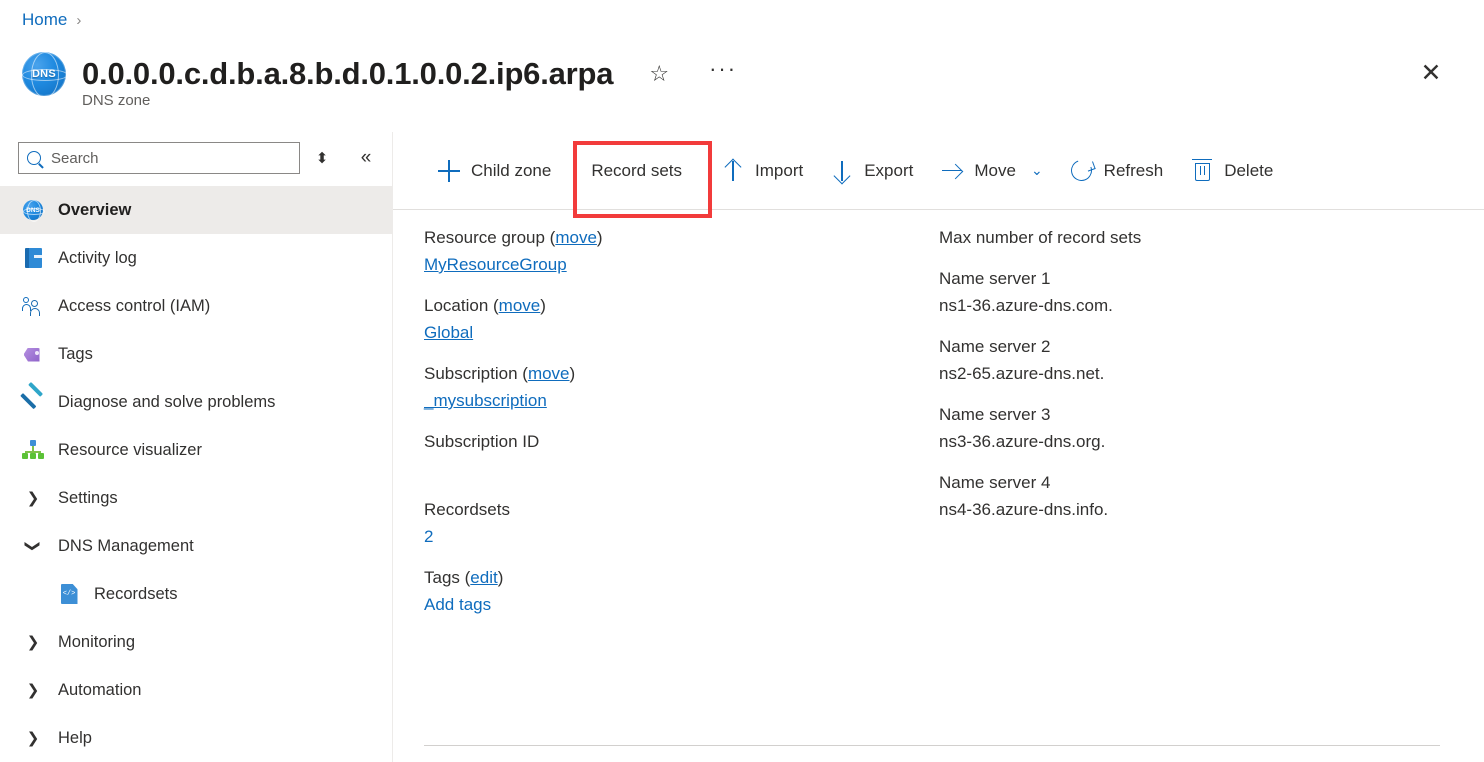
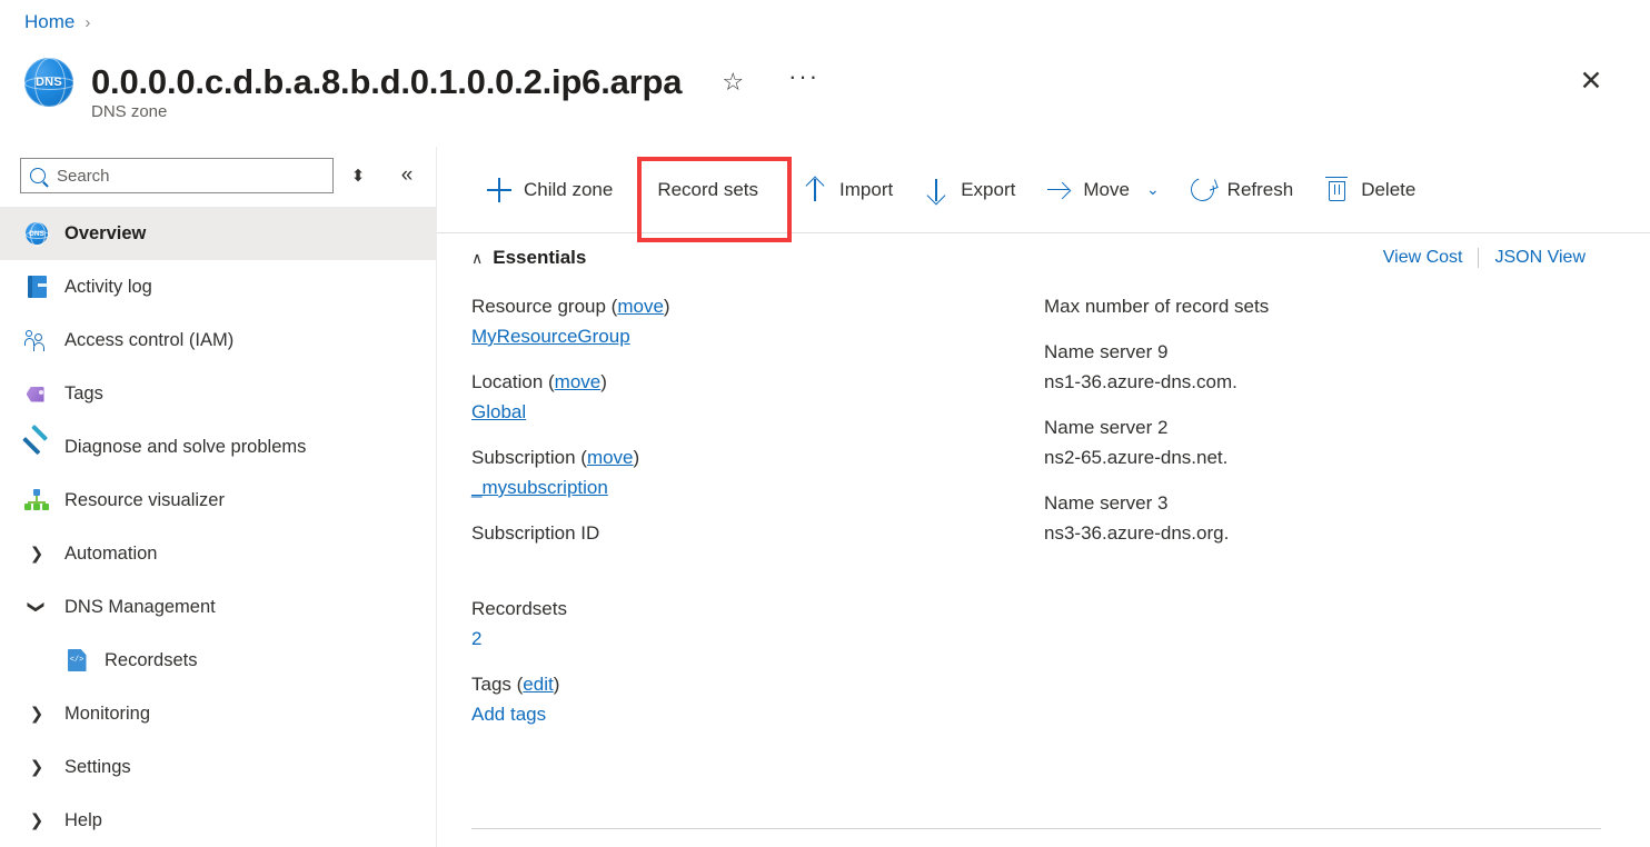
  Home
  ›
  DNS
  0.0.0.0.c.d.b.a.8.b.d.0.1.0.0.2.ip6.arpa
  ☆
  ···
  DNS zone
  ✕
  Search
  ⬍
  «
  Overview
  Activity log
  Access control (IAM)
  Tags
  Diagnose and solve problems
  Resource visualizer
  ❯
- Settings
+ Automation
  DNS Management
  Recordsets
  ❯
  Monitoring
  ❯
- Automation
+ Settings
  ❯
  Help
  Child zone
  Record sets
  Import
  Export
  Move
  ⌄
  Refresh
  Delete
+ ∧
+ Essentials
+ View Cost
+ JSON View
  Resource group (move)
  MyResourceGroup
  Location (move)
  Global
  Subscription (move)
  _mysubscription
  Subscription ID
  Recordsets
  2
  Tags (edit)
  Add tags
  Max number of record sets
- Name server 1
+ Name server 9
  ns1-36.azure-dns.com.
  Name server 2
  ns2-65.azure-dns.net.
  Name server 3
  ns3-36.azure-dns.org.
- Name server 4
- ns4-36.azure-dns.info.
